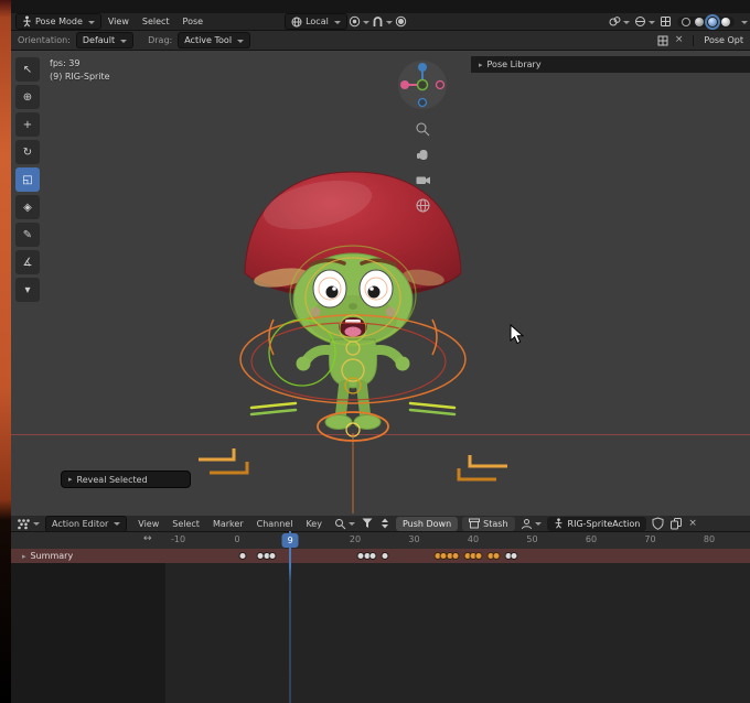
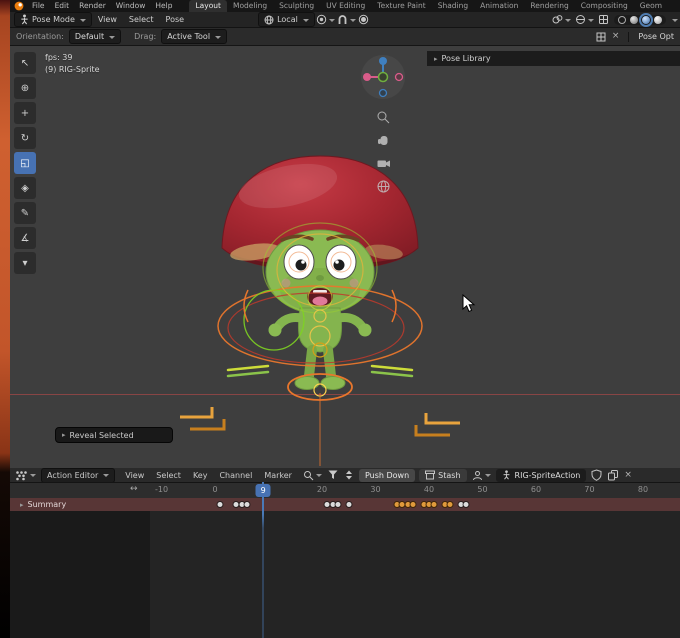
+ File
+ Edit
+ Render
+ Window
+ Help
+ Layout
+ Modeling
+ Sculpting
+ UV Editing
+ Texture Paint
+ Shading
+ Animation
+ Rendering
+ Compositing
+ Geom
  Pose Mode
  View
  Select
  Pose
  Local
  Orientation:
  Default
  Drag:
  Active Tool
  ×
  Pose Opt
  ↖
  ⊕
  +
  ↻
  ◱
  ◈
  ✎
  ∡
  ▾
  fps: 39
  (9) RIG-Sprite
  ▸
  Pose Library
  ▸
  Reveal Selected
  Action Editor
  View
  Select
- Marker
+ Key
  Channel
- Key
+ Marker
  Push Down
  Stash
  RIG-SpriteAction
  ×
  ↔
  -10
  0
  20
  30
  40
  50
  60
  70
  80
  9
  ▸
  Summary
